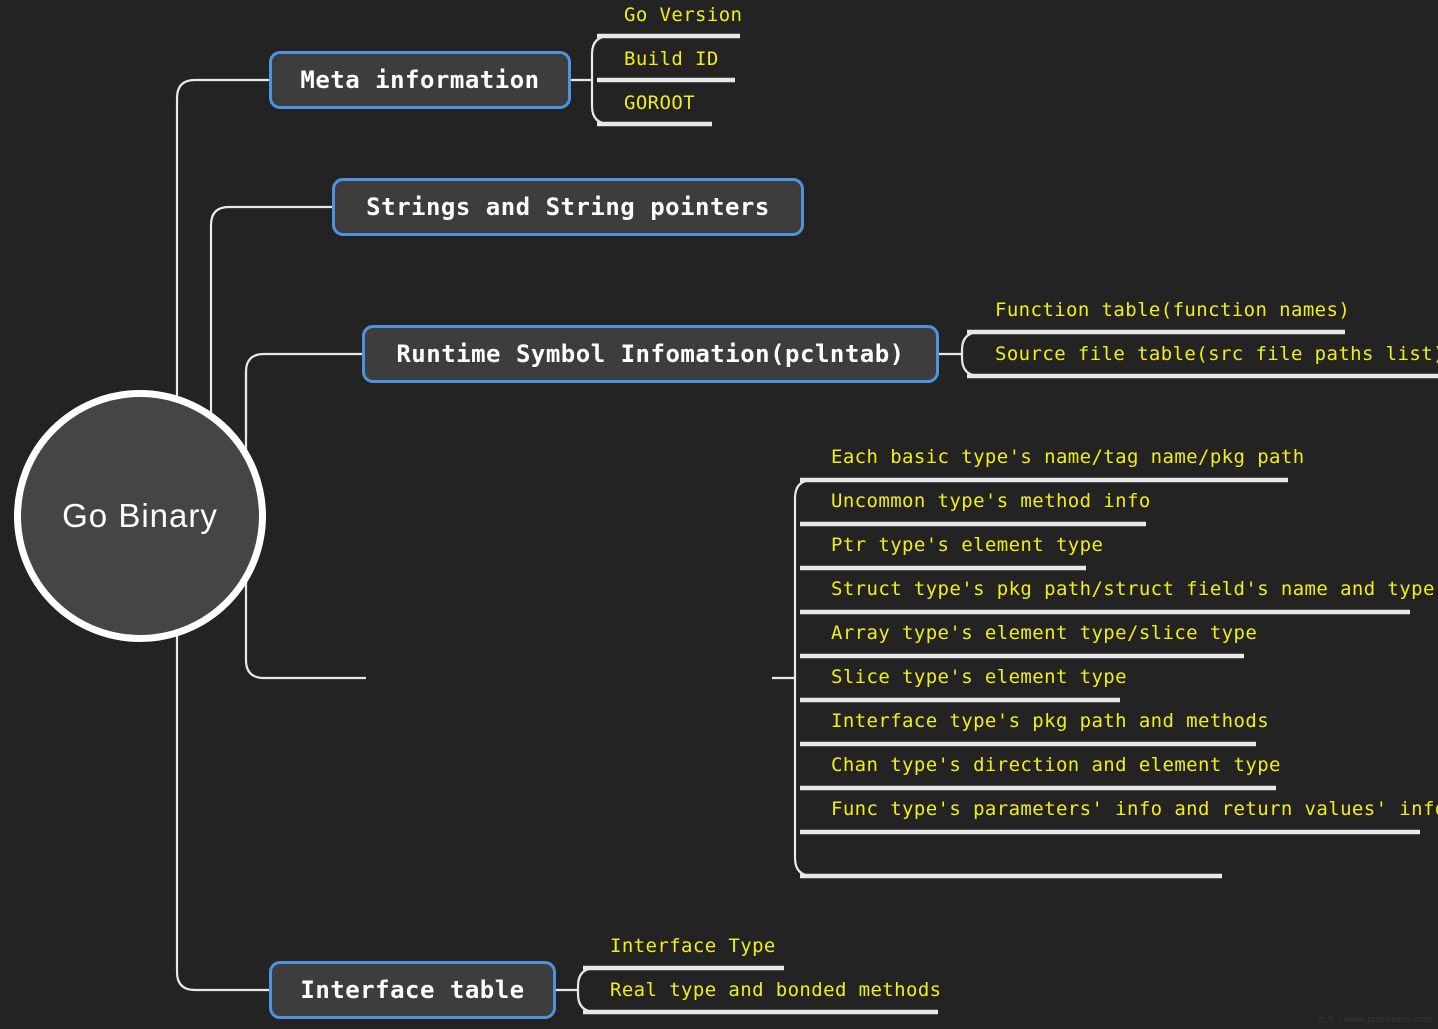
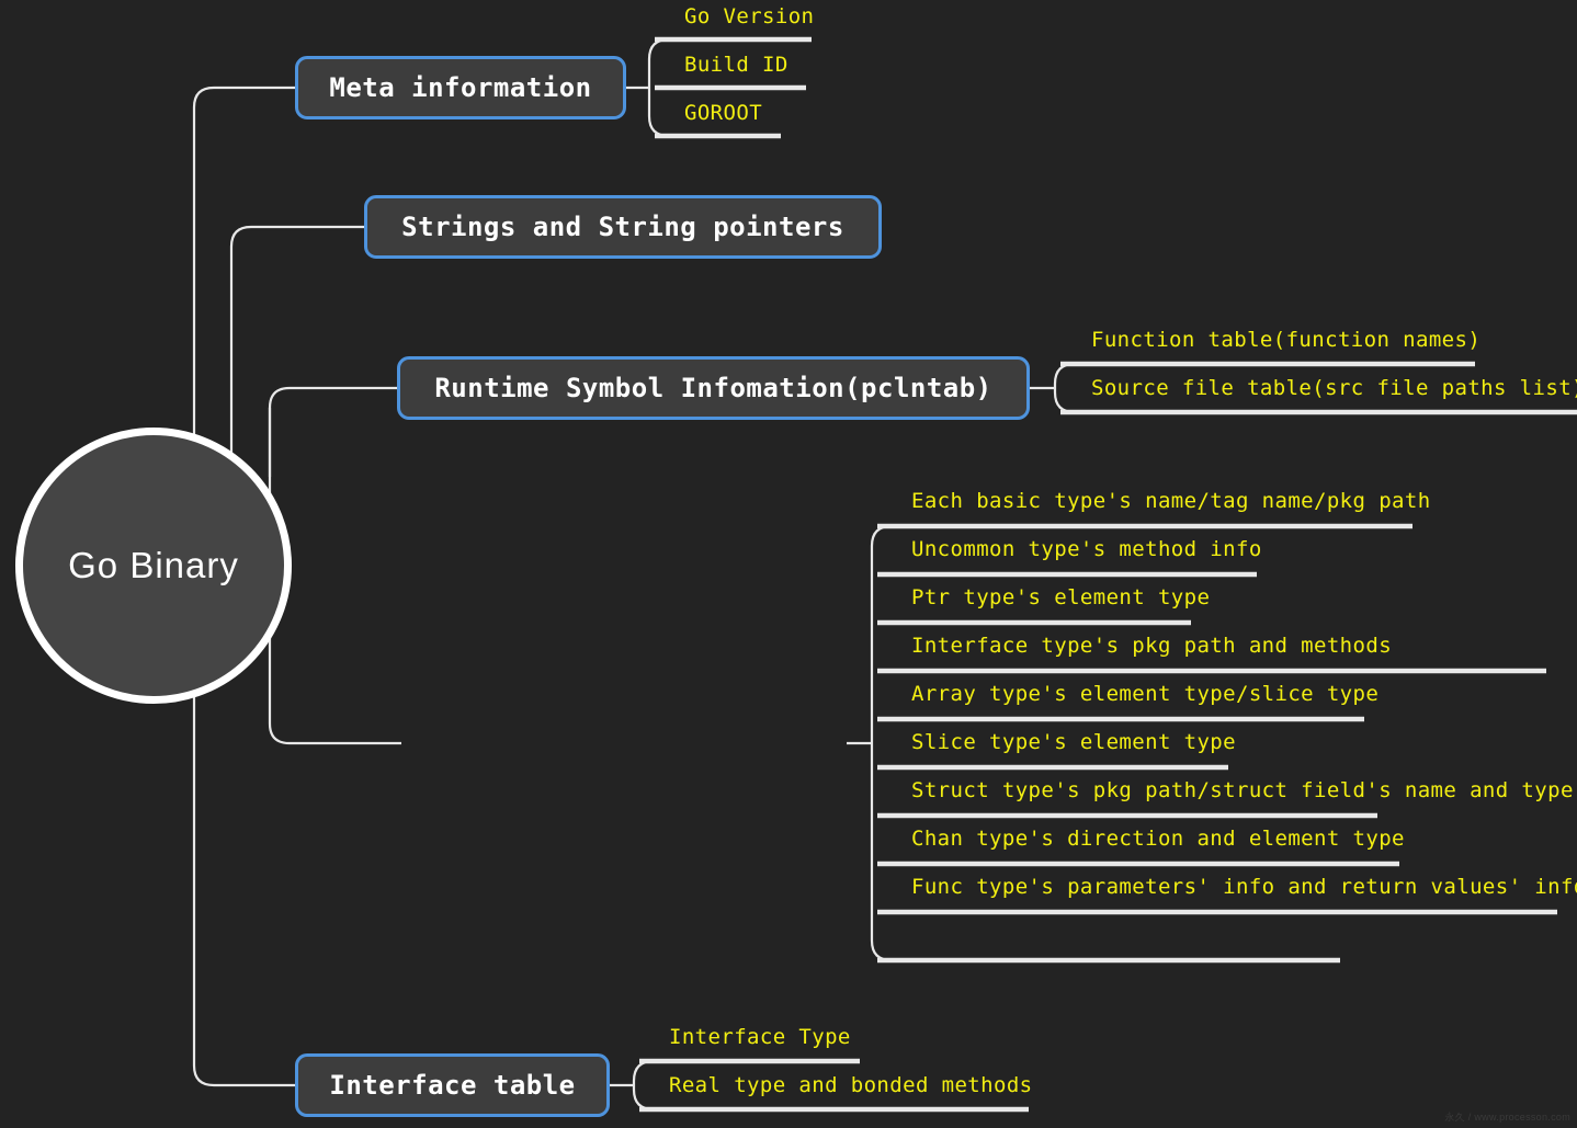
  Go Binary
  Meta information
  Strings and String pointers
  Runtime Symbol Infomation(pclntab)
  Interface table
  Go Version
  Build ID
  GOROOT
  Function table(function names)
  Source file table(src file paths list
  Each basic type's name/tag name/pkg path
  Uncommon type's method info
  Ptr type's element type
- Struct type's pkg path/struct field's name and type
+ Interface type's pkg path and methods
  Array type's element type/slice type
  Slice type's element type
- Interface type's pkg path and methods
+ Struct type's pkg path/struct field's name and type
  Chan type's direction and element type
  Func type's parameters' info and return values' inf
  Interface Type
  Real type and bonded methods
